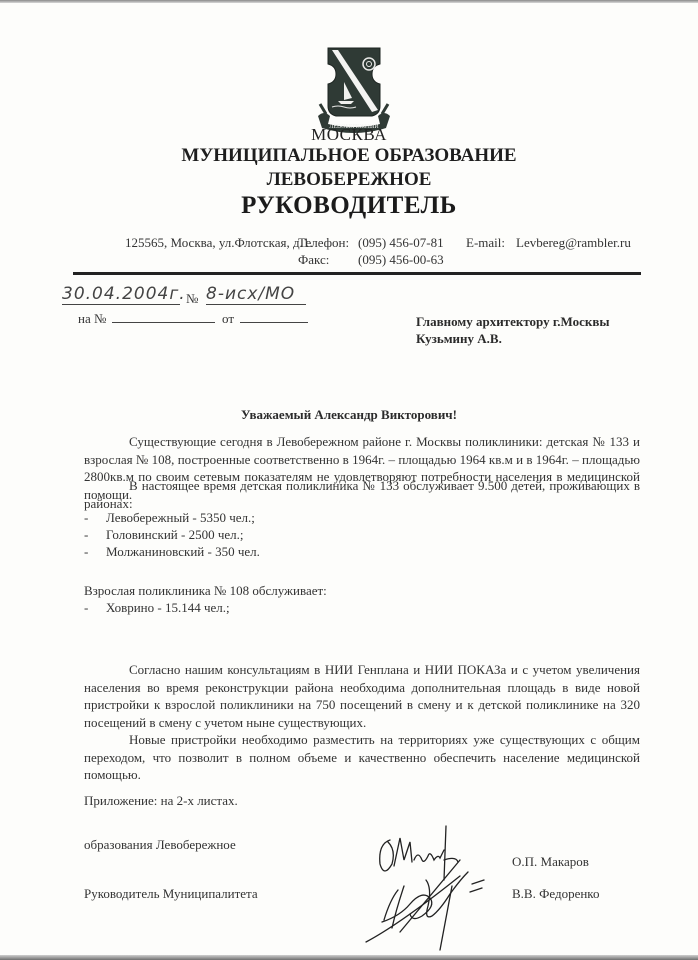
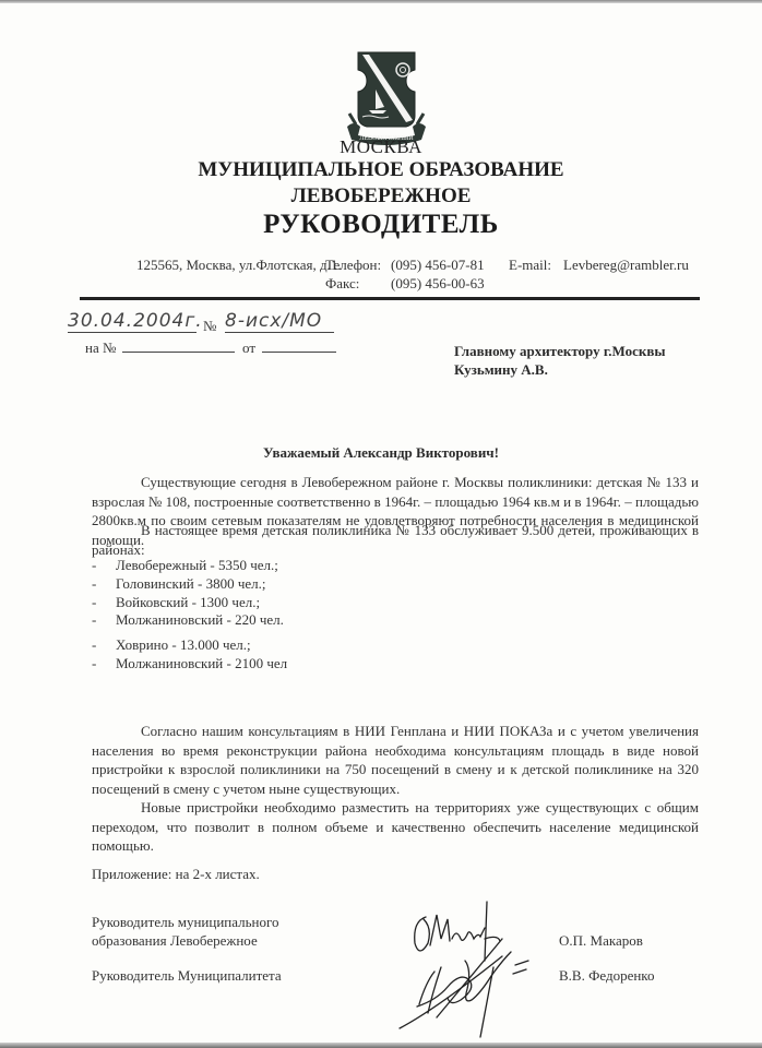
  МОСКВА
  МУНИЦИПАЛЬНОЕ ОБРАЗОВАНИЕ
  ЛЕВОБЕРЕЖНОЕ
  РУКОВОДИТЕЛЬ
  125565, Москва, ул.Флотская, д.1.
  Телефон:
  (095) 456-07-81
  Факс:
  (095) 456-00-63
  E-mail:
  Levbereg@rambler.ru
  30.04.2004г.
  №
  8-исх/МО
  на №
  от
  Главному архитектору г.Москвы
  Кузьмину А.В.
  Уважаемый Александр Викторович!
  Существующие сегодня в Левобережном районе г. Москвы поликлиники: детская № 133 и взрослая № 108, построенные соответственно в 1964г. – площадью 1964 кв.м и в 1964г. – площадью 2800кв.м по своим сетевым показателям не удовлетворяют потребности населения в медицинской помощи.
  В настоящее время детская поликлиника № 133 обслуживает 9.500 детей, проживающих в районах:
  - Левобережный - 5350 чел.;
- - Головинский - 2500 чел.;
+ - Головинский - 3800 чел.;
+ - Войковский - 1300 чел.;
- - Молжаниновский - 350 чел.
+ - Молжаниновский - 220 чел.
- Взрослая поликлиника № 108 обслуживает:
- - Ховрино - 15.144 чел.;
+ - Ховрино - 13.000 чел.;
+ - Молжаниновский - 2100 чел
- Согласно нашим консультациям в НИИ Генплана и НИИ ПОКАЗа и с учетом увеличения населения во время реконструкции района необходима дополнительная площадь в виде новой пристройки к взрослой поликлиники на 750 посещений в смену и к детской поликлинике на 320 посещений в смену с учетом ныне существующих.
+ Согласно нашим консультациям в НИИ Генплана и НИИ ПОКАЗа и с учетом увеличения населения во время реконструкции района необходима консультациям площадь в виде новой пристройки к взрослой поликлиники на 750 посещений в смену и к детской поликлинике на 320 посещений в смену с учетом ныне существующих.
  Новые пристройки необходимо разместить на территориях уже существующих с общим переходом, что позволит в полном объеме и качественно обеспечить население медицинской помощью.
  Приложение: на 2-х листах.
+ Руководитель муниципального
  образования Левобережное
  О.П. Макаров
  Руководитель Муниципалитета
  В.В. Федоренко
